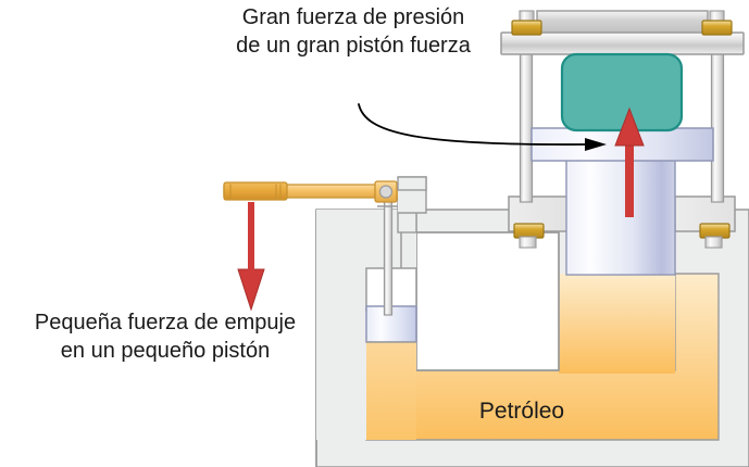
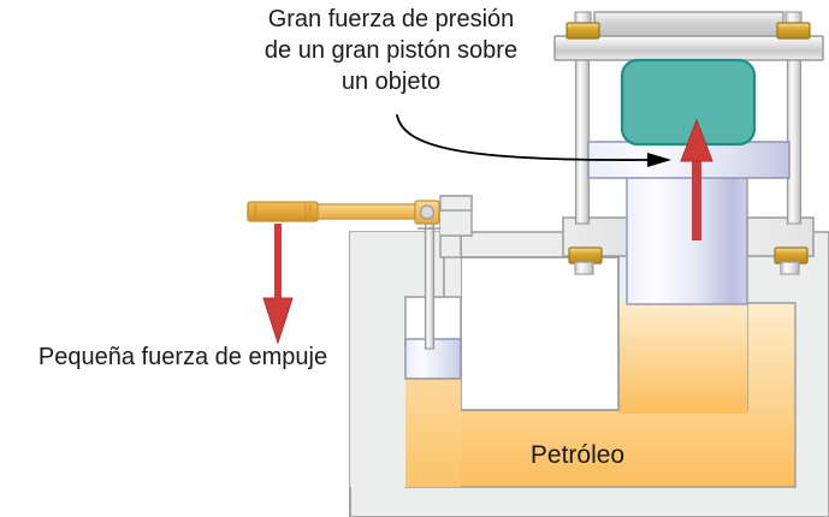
  Gran fuerza de presión
- de un gran pistón fuerza
+ de un gran pistón sobre
+ un objeto
  Pequeña fuerza de empuje
- en un pequeño pistón
  Petróleo
